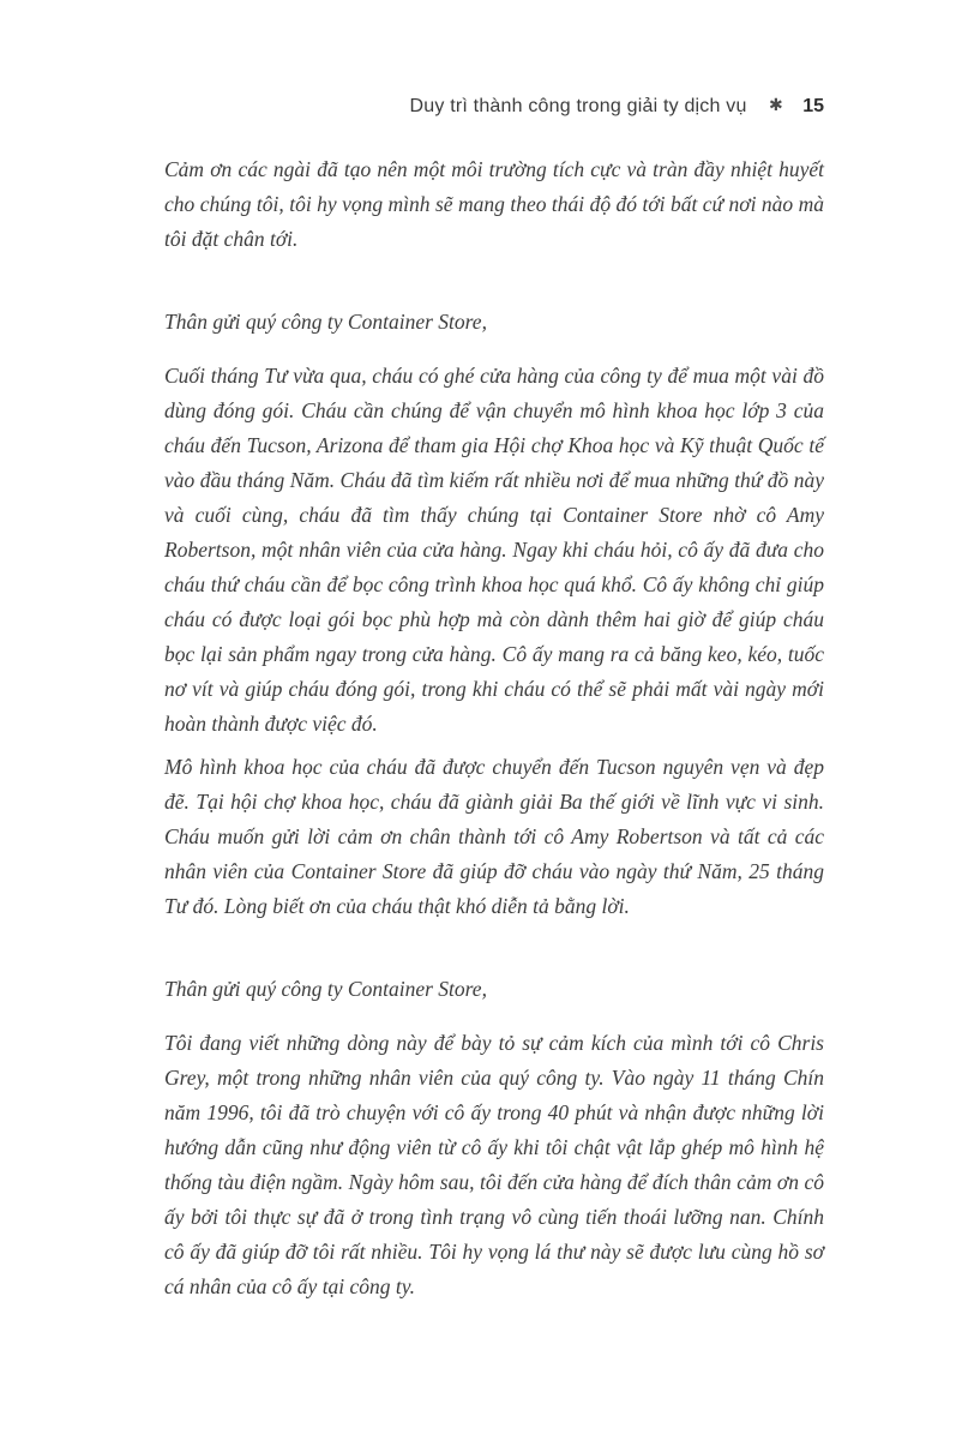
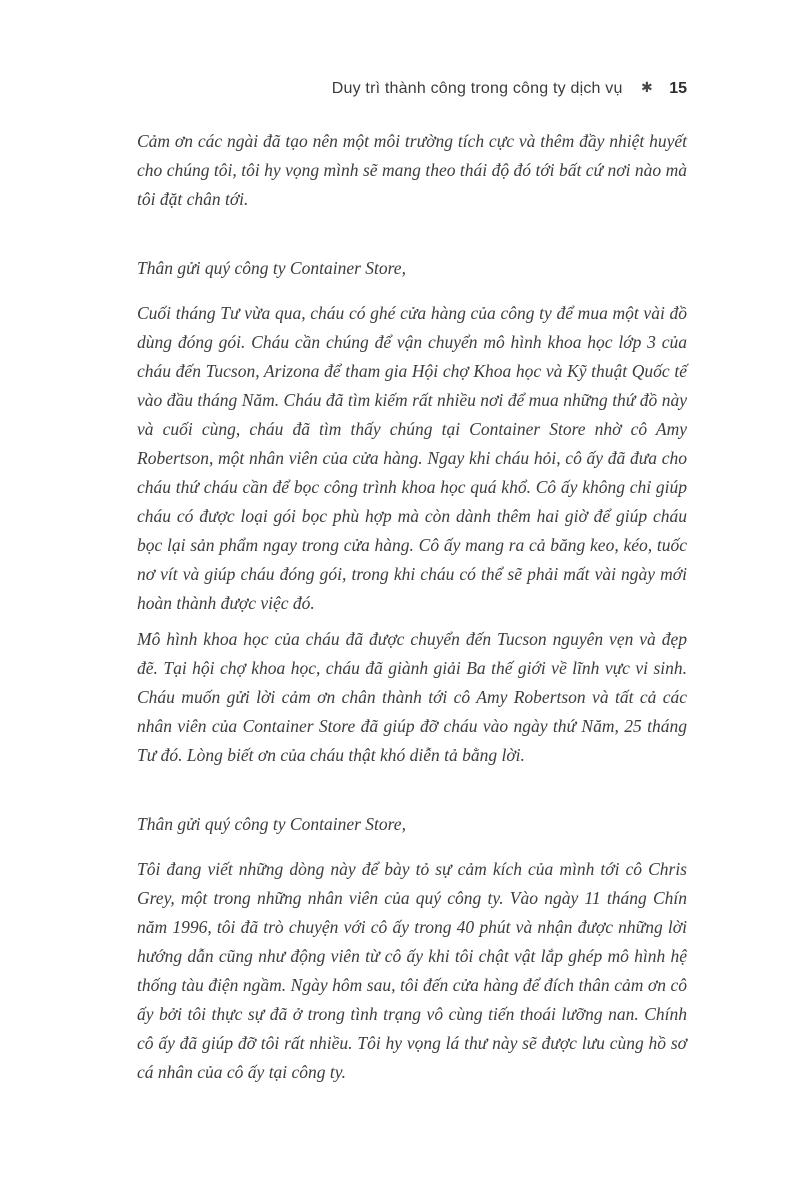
- Duy trì thành công trong giải ty dịch vụ ✱ 15
+ Duy trì thành công trong công ty dịch vụ ✱ 15
- Cảm ơn các ngài đã tạo nên một môi trường tích cực và tràn đầy nhiệt huyết cho chúng tôi, tôi hy vọng mình sẽ mang theo thái độ đó tới bất cứ nơi nào mà tôi đặt chân tới.
+ Cảm ơn các ngài đã tạo nên một môi trường tích cực và thêm đầy nhiệt huyết cho chúng tôi, tôi hy vọng mình sẽ mang theo thái độ đó tới bất cứ nơi nào mà tôi đặt chân tới.
  Thân gửi quý công ty Container Store,
  Cuối tháng Tư vừa qua, cháu có ghé cửa hàng của công ty để mua một vài đồ dùng đóng gói. Cháu cần chúng để vận chuyển mô hình khoa học lớp 3 của cháu đến Tucson, Arizona để tham gia Hội chợ Khoa học và Kỹ thuật Quốc tế vào đầu tháng Năm. Cháu đã tìm kiếm rất nhiều nơi để mua những thứ đồ này và cuối cùng, cháu đã tìm thấy chúng tại Container Store nhờ cô Amy Robertson, một nhân viên của cửa hàng. Ngay khi cháu hỏi, cô ấy đã đưa cho cháu thứ cháu cần để bọc công trình khoa học quá khổ. Cô ấy không chỉ giúp cháu có được loại gói bọc phù hợp mà còn dành thêm hai giờ để giúp cháu bọc lại sản phẩm ngay trong cửa hàng. Cô ấy mang ra cả băng keo, kéo, tuốc nơ vít và giúp cháu đóng gói, trong khi cháu có thể sẽ phải mất vài ngày mới hoàn thành được việc đó.
  Mô hình khoa học của cháu đã được chuyển đến Tucson nguyên vẹn và đẹp đẽ. Tại hội chợ khoa học, cháu đã giành giải Ba thế giới về lĩnh vực vi sinh. Cháu muốn gửi lời cảm ơn chân thành tới cô Amy Robertson và tất cả các nhân viên của Container Store đã giúp đỡ cháu vào ngày thứ Năm, 25 tháng Tư đó. Lòng biết ơn của cháu thật khó diễn tả bằng lời.
  Thân gửi quý công ty Container Store,
  Tôi đang viết những dòng này để bày tỏ sự cảm kích của mình tới cô Chris Grey, một trong những nhân viên của quý công ty. Vào ngày 11 tháng Chín năm 1996, tôi đã trò chuyện với cô ấy trong 40 phút và nhận được những lời hướng dẫn cũng như động viên từ cô ấy khi tôi chật vật lắp ghép mô hình hệ thống tàu điện ngầm. Ngày hôm sau, tôi đến cửa hàng để đích thân cảm ơn cô ấy bởi tôi thực sự đã ở trong tình trạng vô cùng tiến thoái lưỡng nan. Chính cô ấy đã giúp đỡ tôi rất nhiều. Tôi hy vọng lá thư này sẽ được lưu cùng hồ sơ cá nhân của cô ấy tại công ty.
